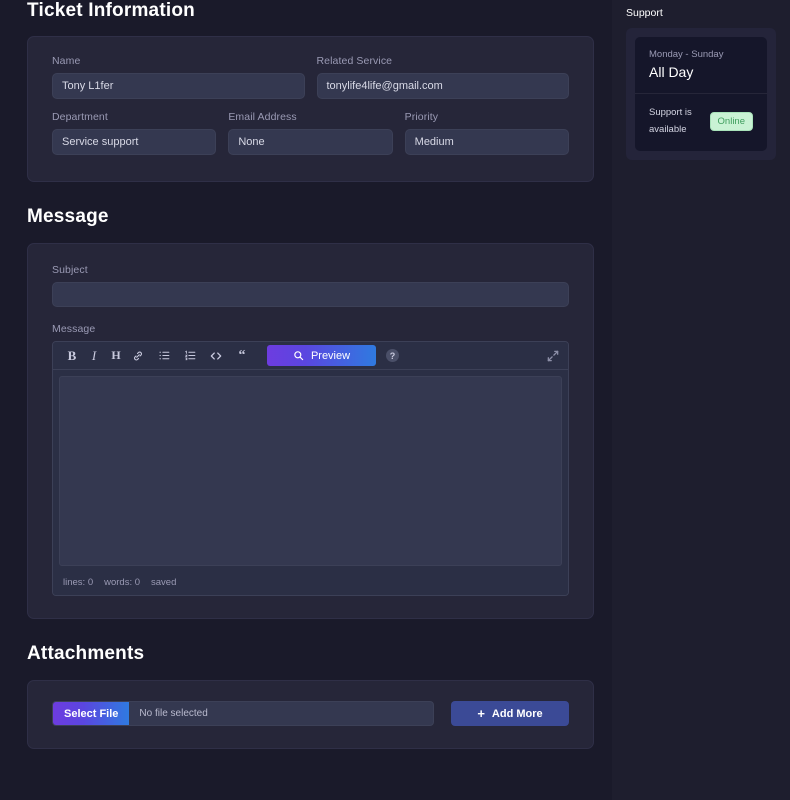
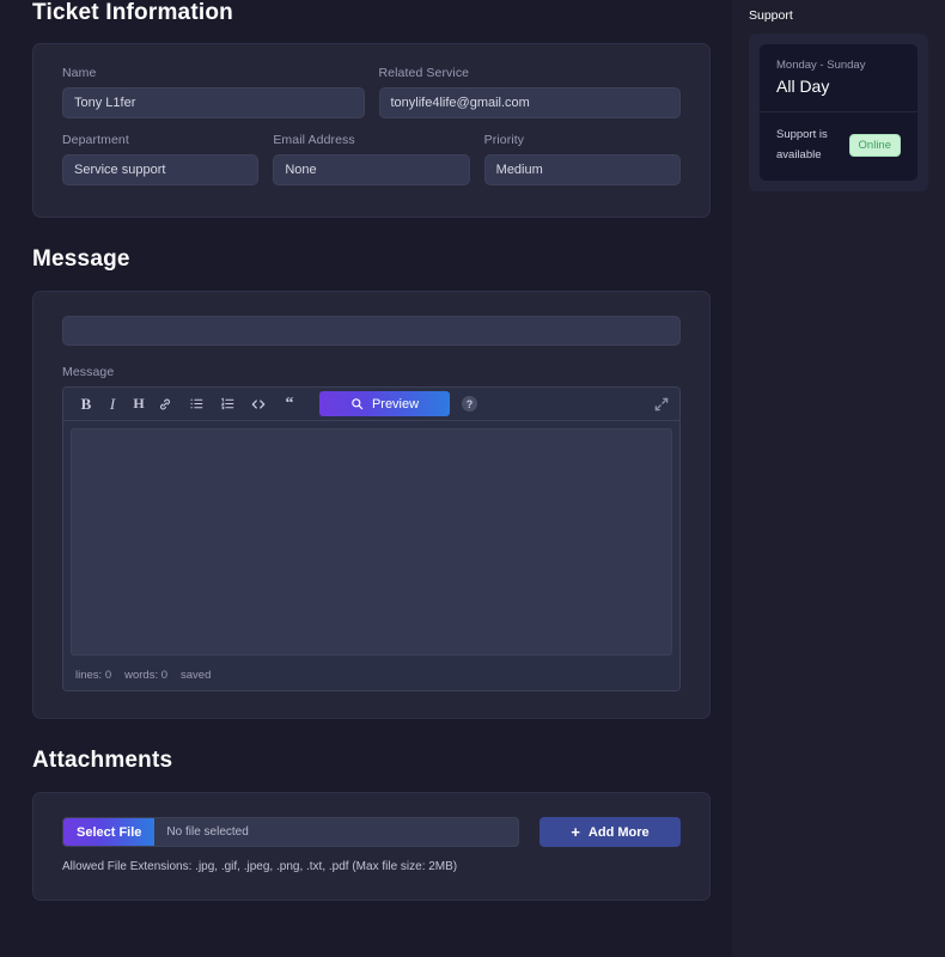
  Ticket Information
  Name
  Tony L1fer
  Related Service
  tonylife4life@gmail.com
  Department
  Service support
  Email Address
  None
  Priority
  Medium
  Message
- Subject
  Message
  B
  I
  H
  “
  Preview
  ?
  lines: 0
  words: 0
  saved
  Attachments
  Select File
  No file selected
  +
  Add More
+ Allowed File Extensions: .jpg, .gif, .jpeg, .png, .txt, .pdf (Max file size: 2MB)
  Support
  Monday - Sunday
  All Day
  Support is available
  Online
